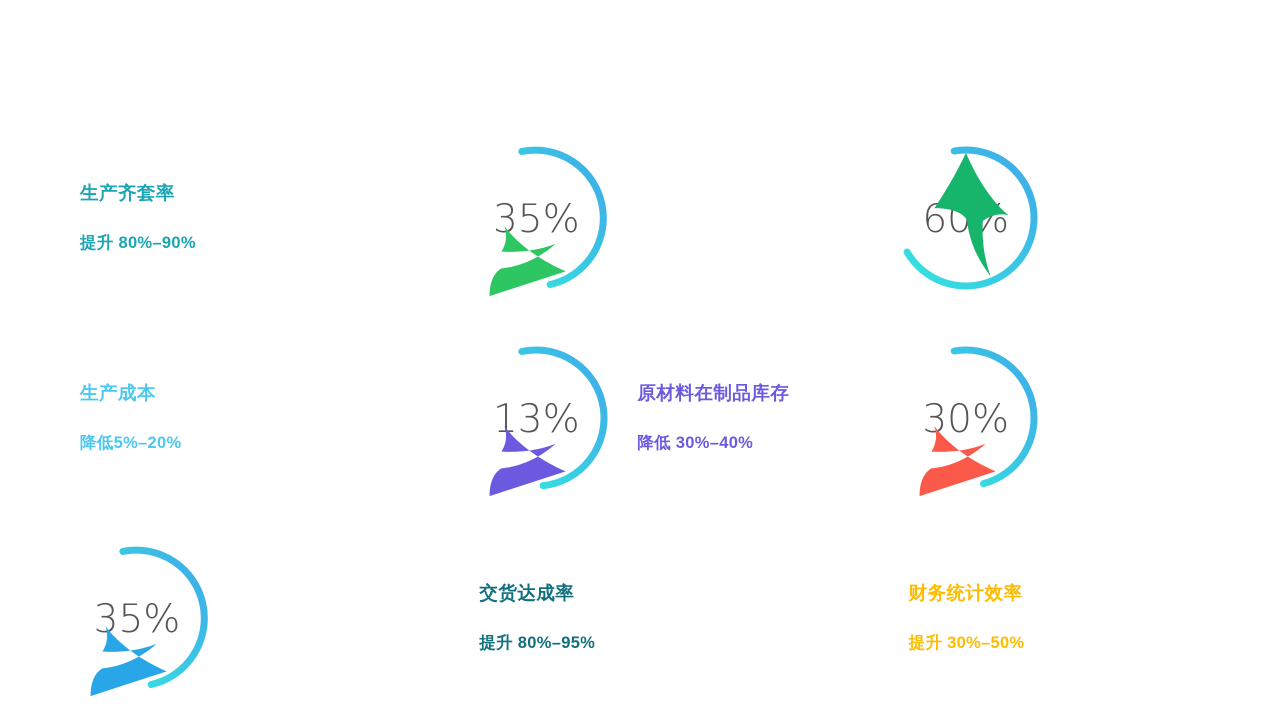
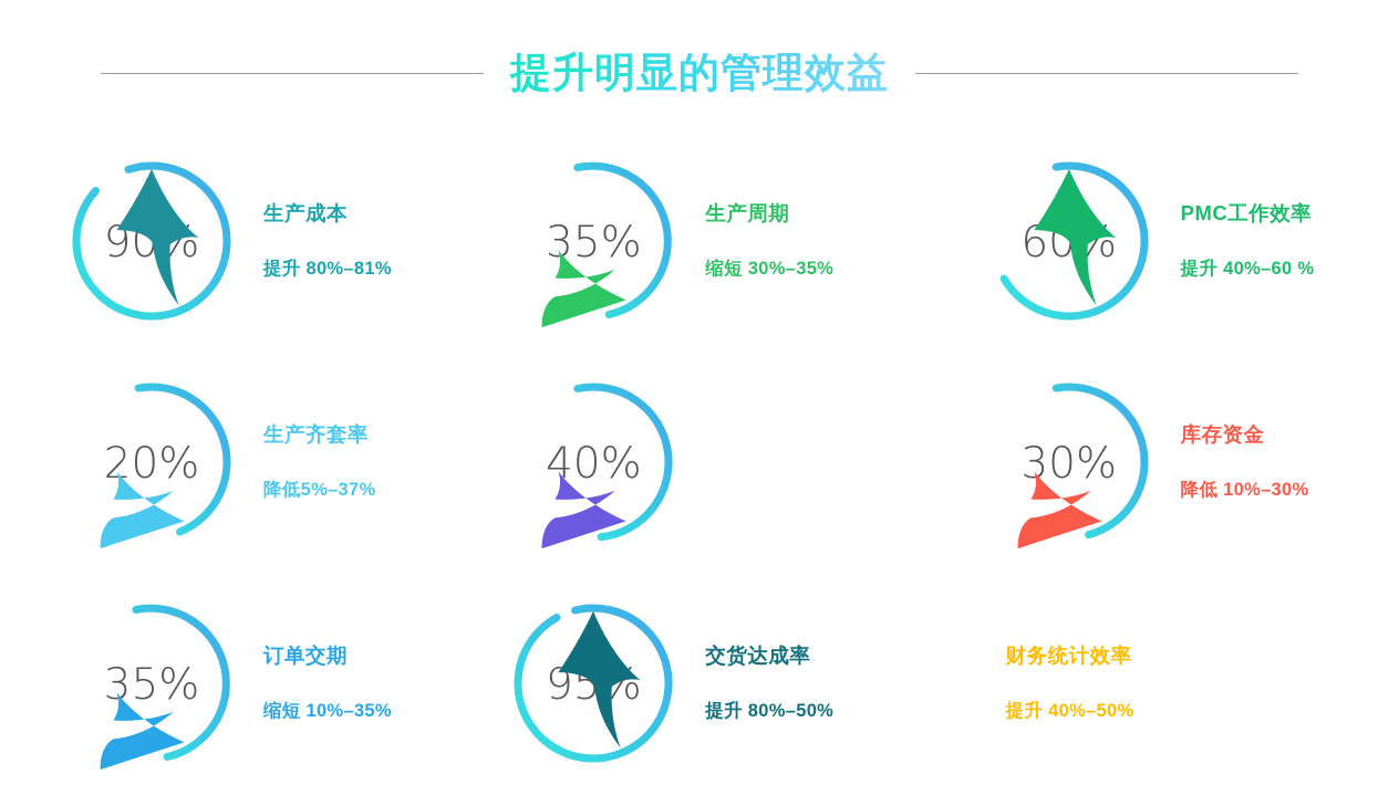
+ 提升明显的管理效益
+ 90%
- 生产齐套率
+ 生产成本
- 提升 80%–90%
+ 提升 80%–81%
  35%
+ 生产周期
+ 缩短 30%–35%
  60%
+ PMC工作效率
+ 提升 40%–60 %
+ 20%
- 生产成本
+ 生产齐套率
- 降低5%–20%
+ 降低5%–37%
- 13%
+ 40%
- 原材料在制品库存
- 降低 30%–40%
  30%
+ 库存资金
+ 降低 10%–30%
  35%
+ 订单交期
+ 缩短 10%–35%
+ 95%
  交货达成率
- 提升 80%–95%
+ 提升 80%–50%
  财务统计效率
- 提升 30%–50%
+ 提升 40%–50%
